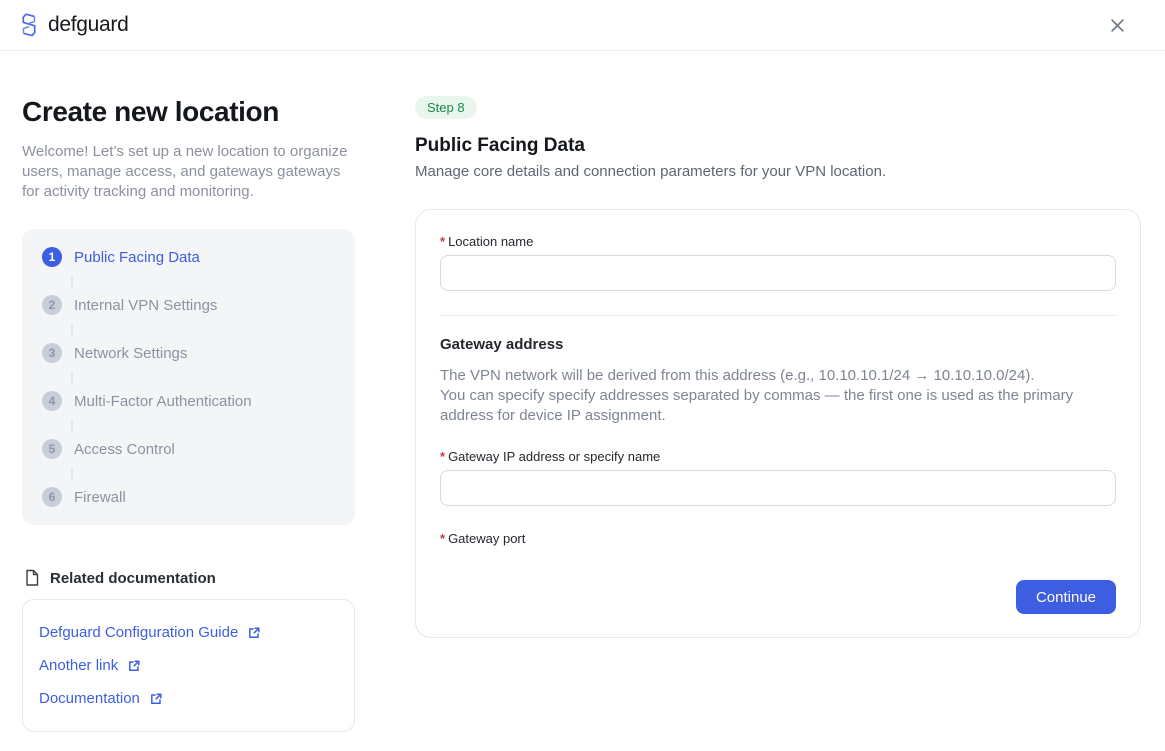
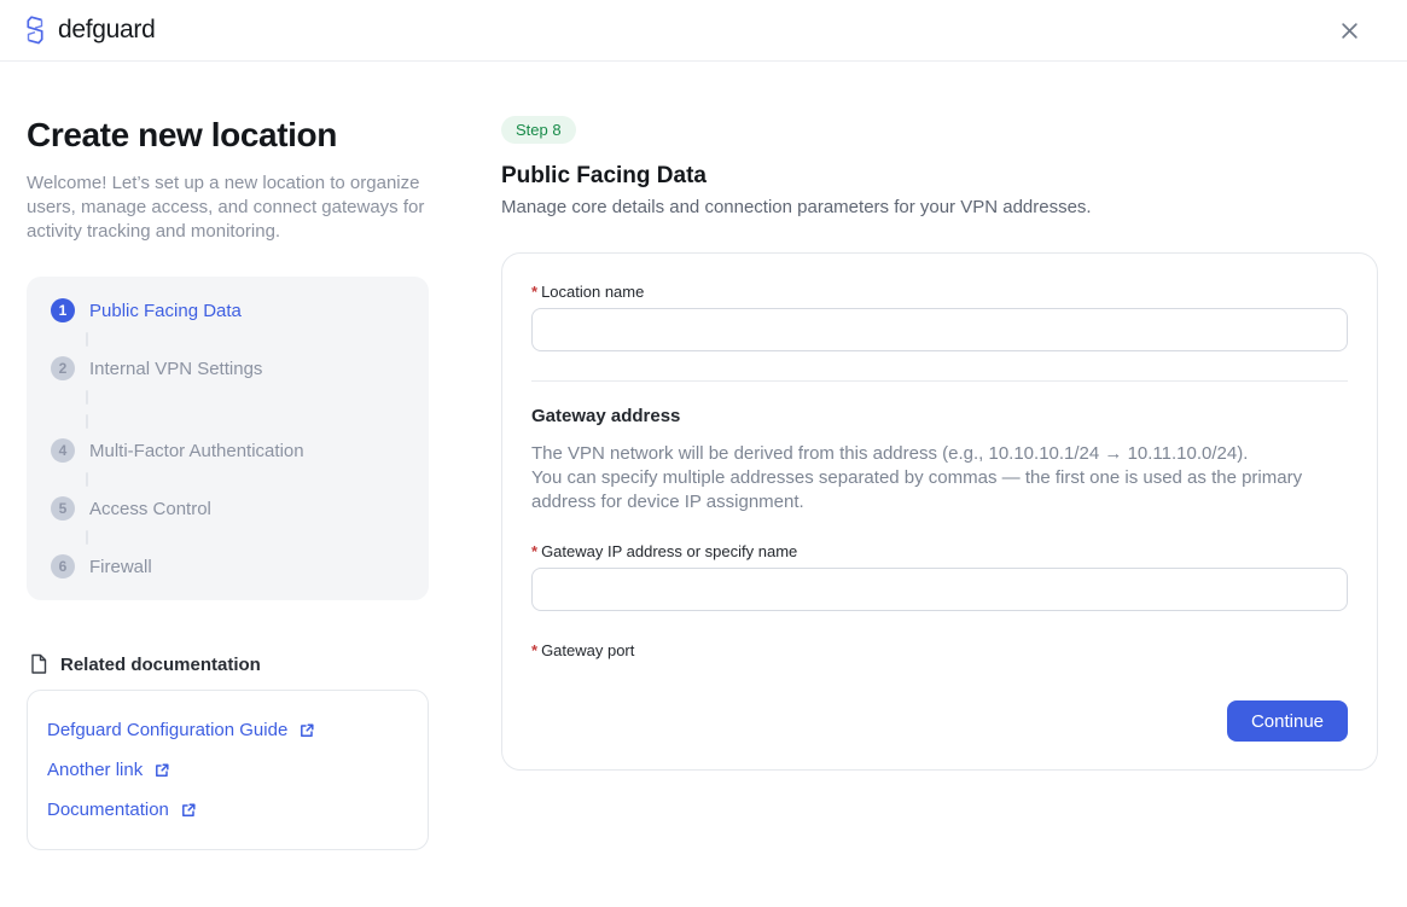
  defguard
  Create new location
- Welcome! Let’s set up a new location to organize users, manage access, and gateways gateways for activity tracking and monitoring.
+ Welcome! Let’s set up a new location to organize users, manage access, and connect gateways for activity tracking and monitoring.
  1
  Public Facing Data
  2
  Internal VPN Settings
- 3
- Network Settings
  4
  Multi-Factor Authentication
  5
  Access Control
  6
  Firewall
  Related documentation
  Defguard Configuration Guide
  Another link
  Documentation
  Step 8
  Public Facing Data
- Manage core details and connection parameters for your VPN location.
+ Manage core details and connection parameters for your VPN addresses.
  *
  Location name
  Gateway address
- The VPN network will be derived from this address (e.g., 10.10.10.1/24 → 10.10.10.0/24).
+ The VPN network will be derived from this address (e.g., 10.10.10.1/24 → 10.11.10.0/24).
- You can specify specify addresses separated by commas — the first one is used as the primary address for device IP assignment.
+ You can specify multiple addresses separated by commas — the first one is used as the primary address for device IP assignment.
  *
  Gateway IP address or specify name
  *
  Gateway port
  Continue
